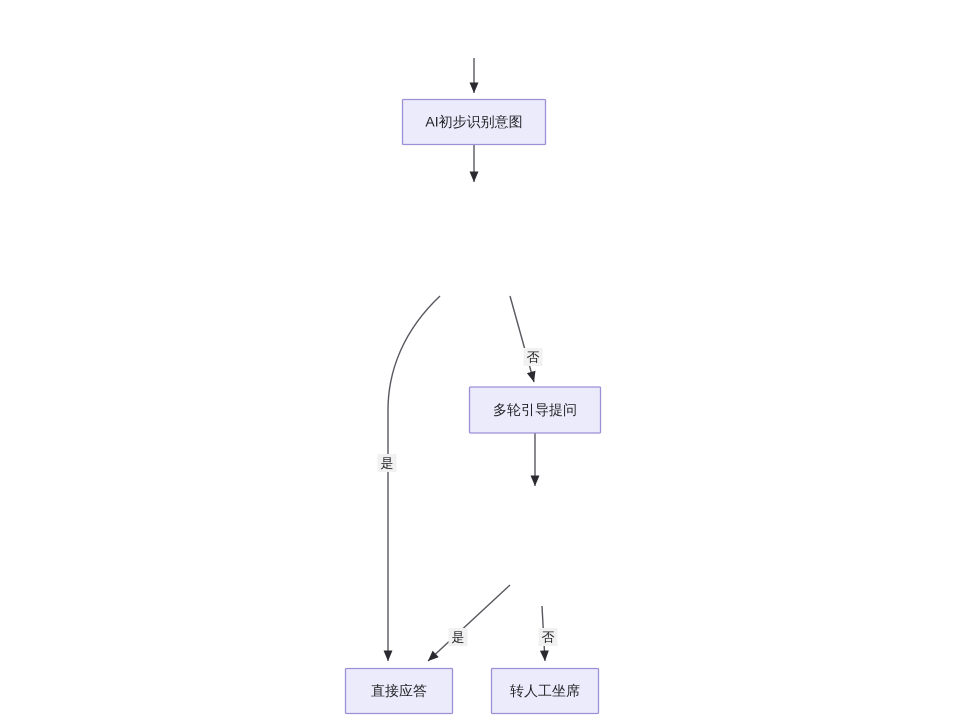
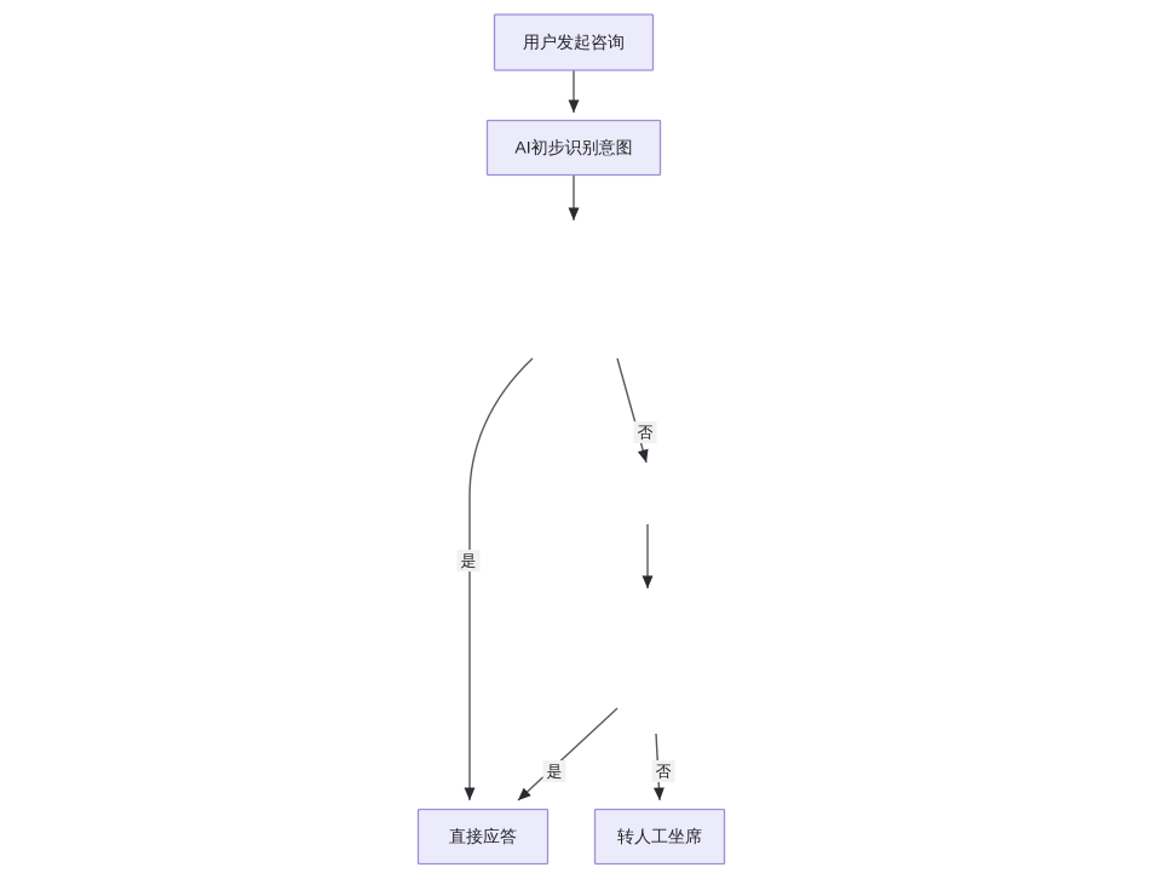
+ 用户发起咨询
  AI初步识别意图
- 多轮引导提问
  直接应答
  转人工坐席
  是
  否
  是
  否
